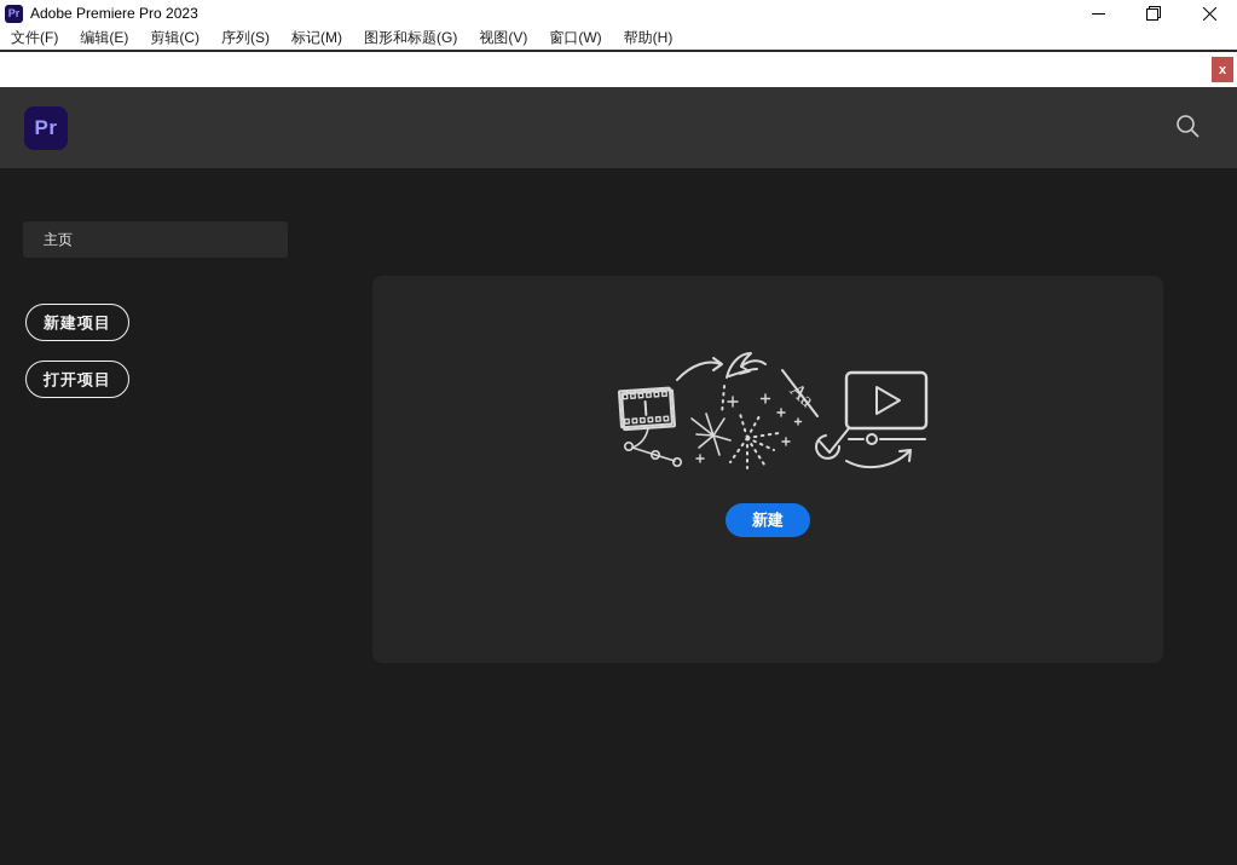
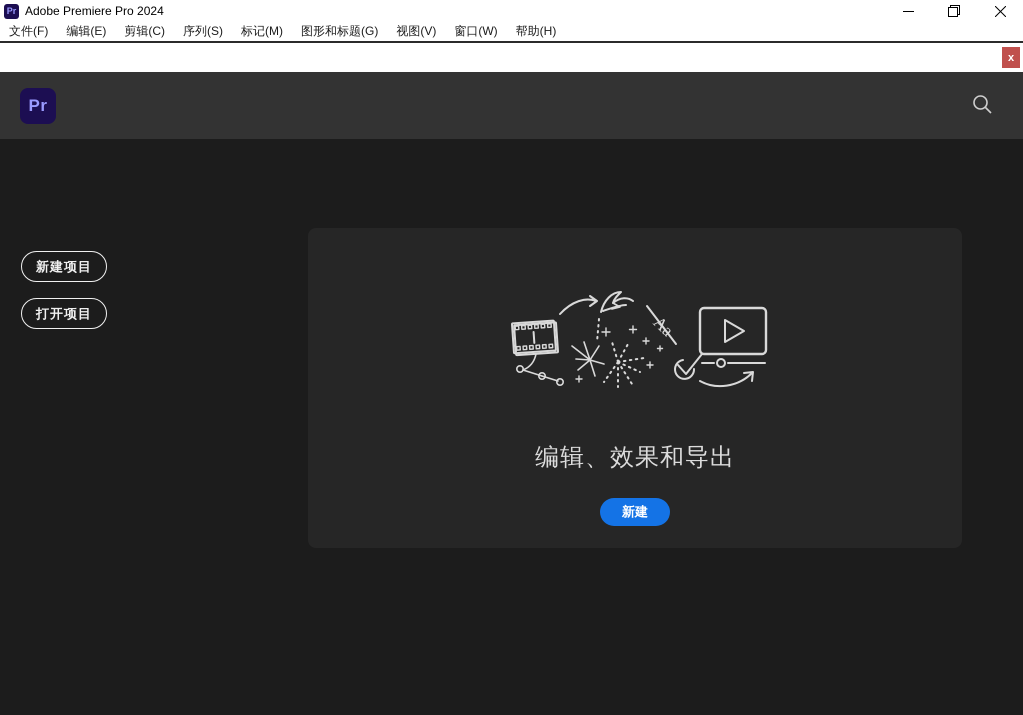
  Pr
- Adobe Premiere Pro 2023
+ Adobe Premiere Pro 2024
  文件(F)
  编辑(E)
  剪辑(C)
  序列(S)
  标记(M)
  图形和标题(G)
  视图(V)
  窗口(W)
  帮助(H)
  x
  Pr
- 主页
  新建项目
  打开项目
+ 编辑、效果和导出
  新建
